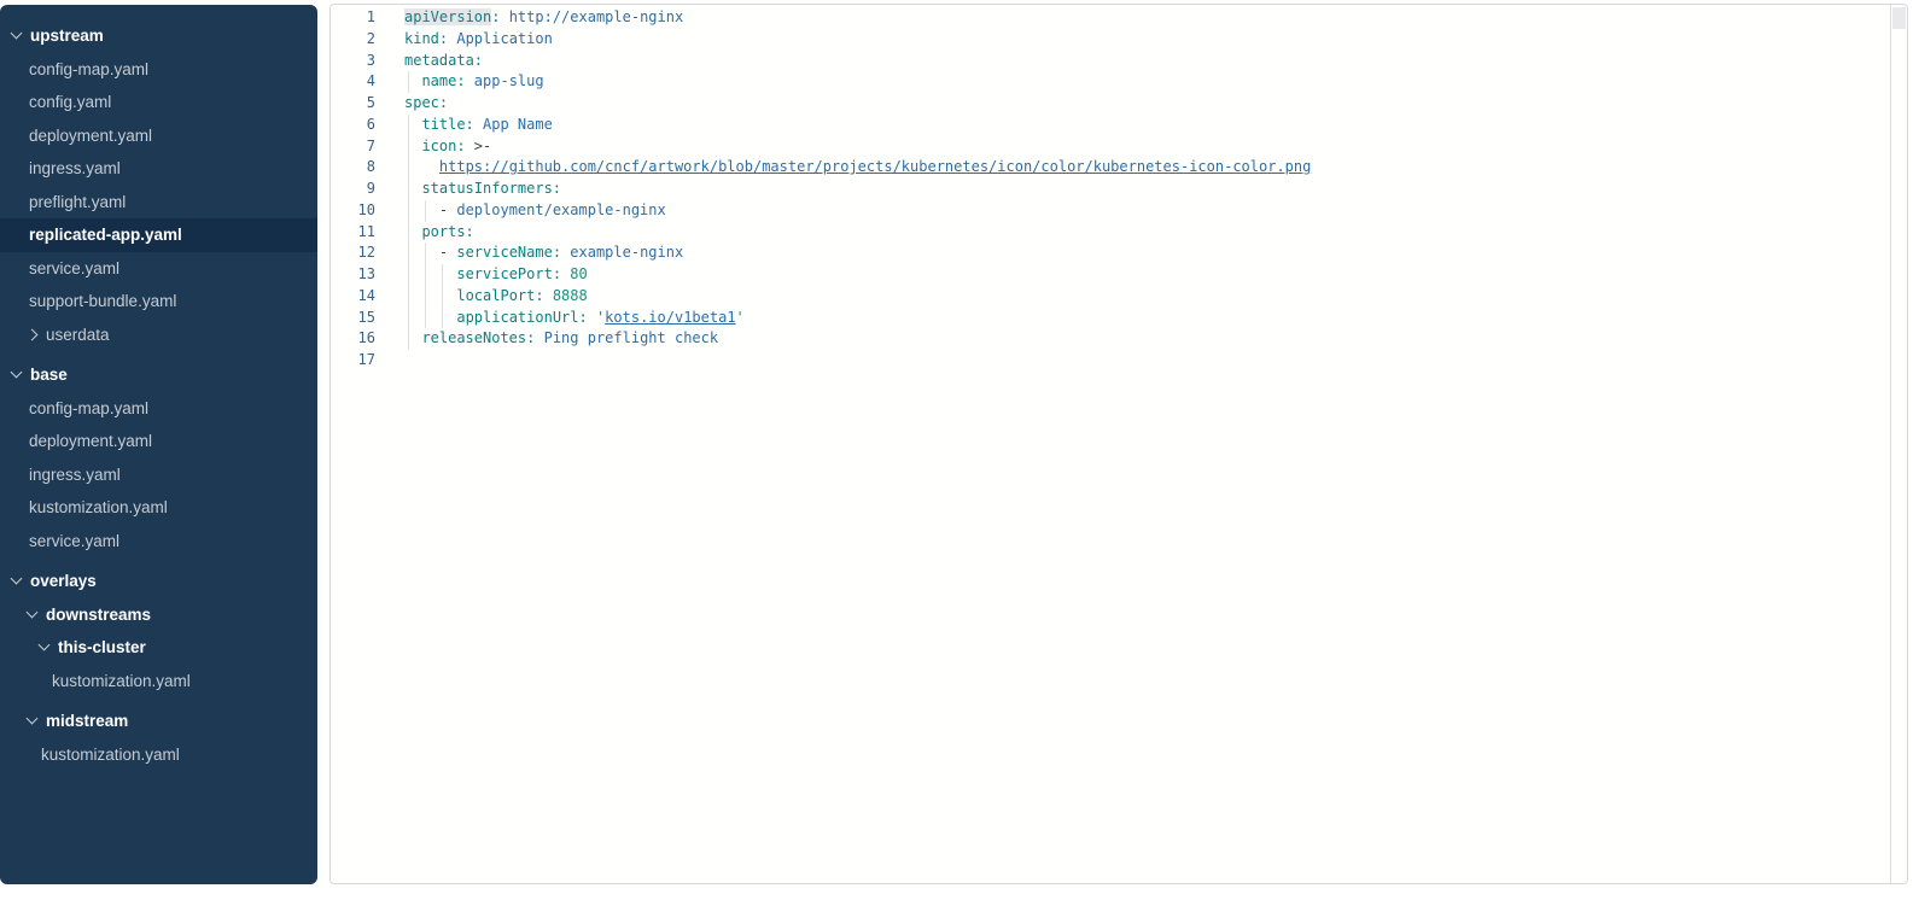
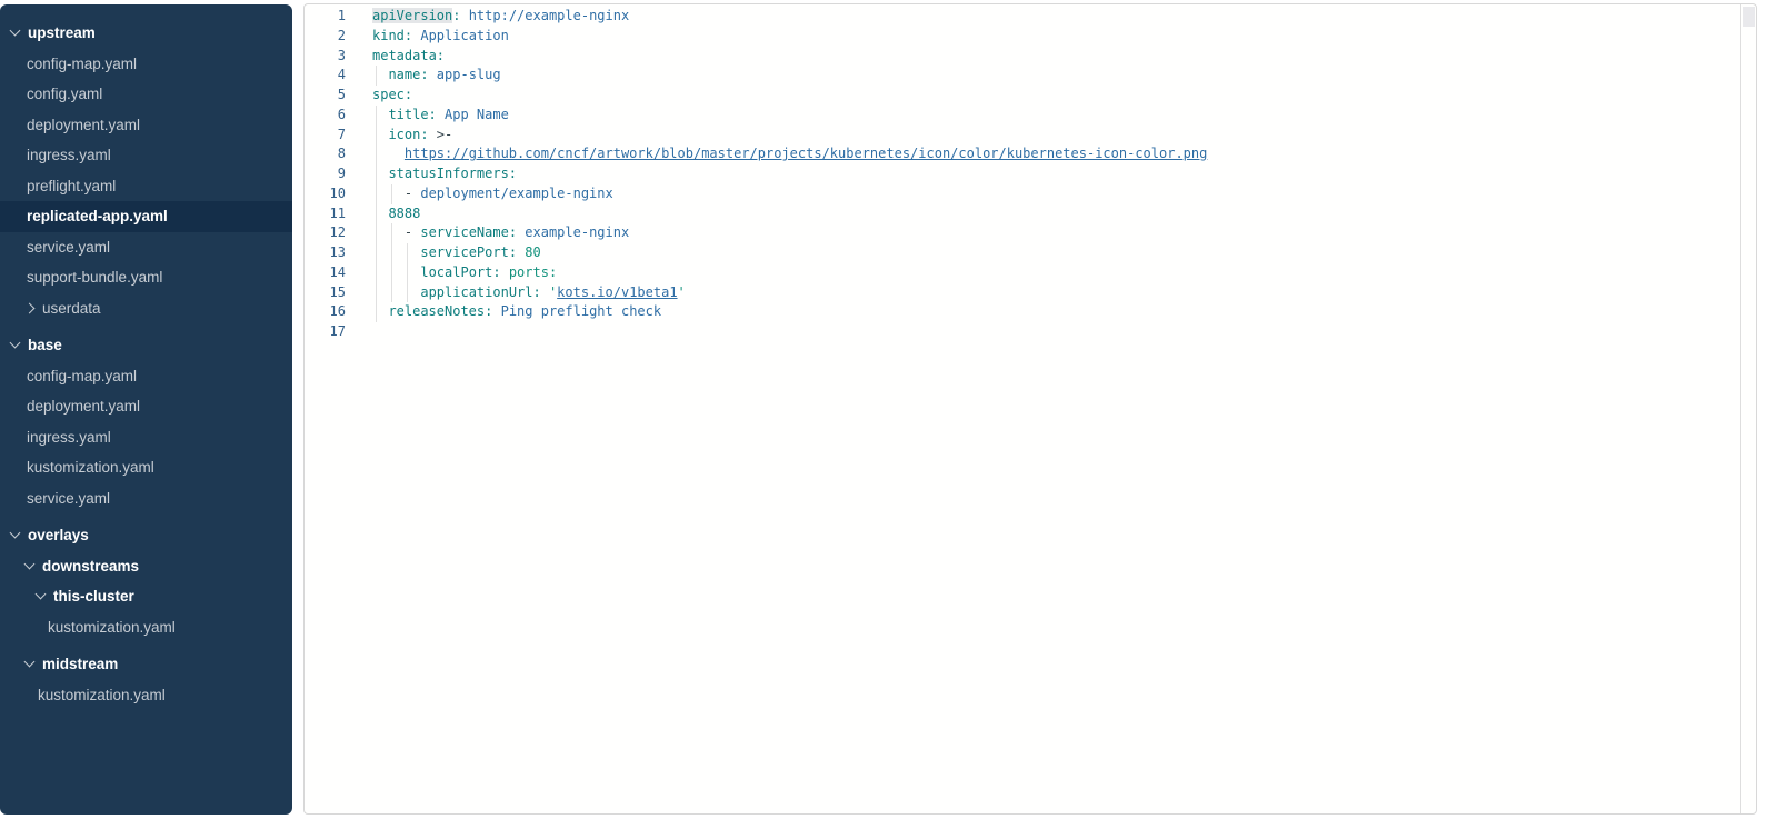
  upstream
  config-map.yaml
  config.yaml
  deployment.yaml
  ingress.yaml
  preflight.yaml
  replicated-app.yaml
  service.yaml
  support-bundle.yaml
  userdata
  base
  config-map.yaml
  deployment.yaml
  ingress.yaml
  kustomization.yaml
  service.yaml
  overlays
  downstreams
  this-cluster
  kustomization.yaml
  midstream
  kustomization.yaml
  1
  2
  3
  4
  5
  6
  7
  8
  9
  10
  11
  12
  13
  14
  15
  16
  17
  apiVersion: http://example-nginx
  kind: Application
  metadata:
  name: app-slug
  spec:
  title: App Name
  icon: >-
  https://github.com/cncf/artwork/blob/master/projects/kubernetes/icon/color/kubernetes-icon-color.png
  statusInformers:
  - deployment/example-nginx
- ports:
+ 8888
  - serviceName: example-nginx
  servicePort: 80
- localPort: 8888
+ localPort: ports:
  applicationUrl: 'kots.io/v1beta1'
  releaseNotes: Ping preflight check
